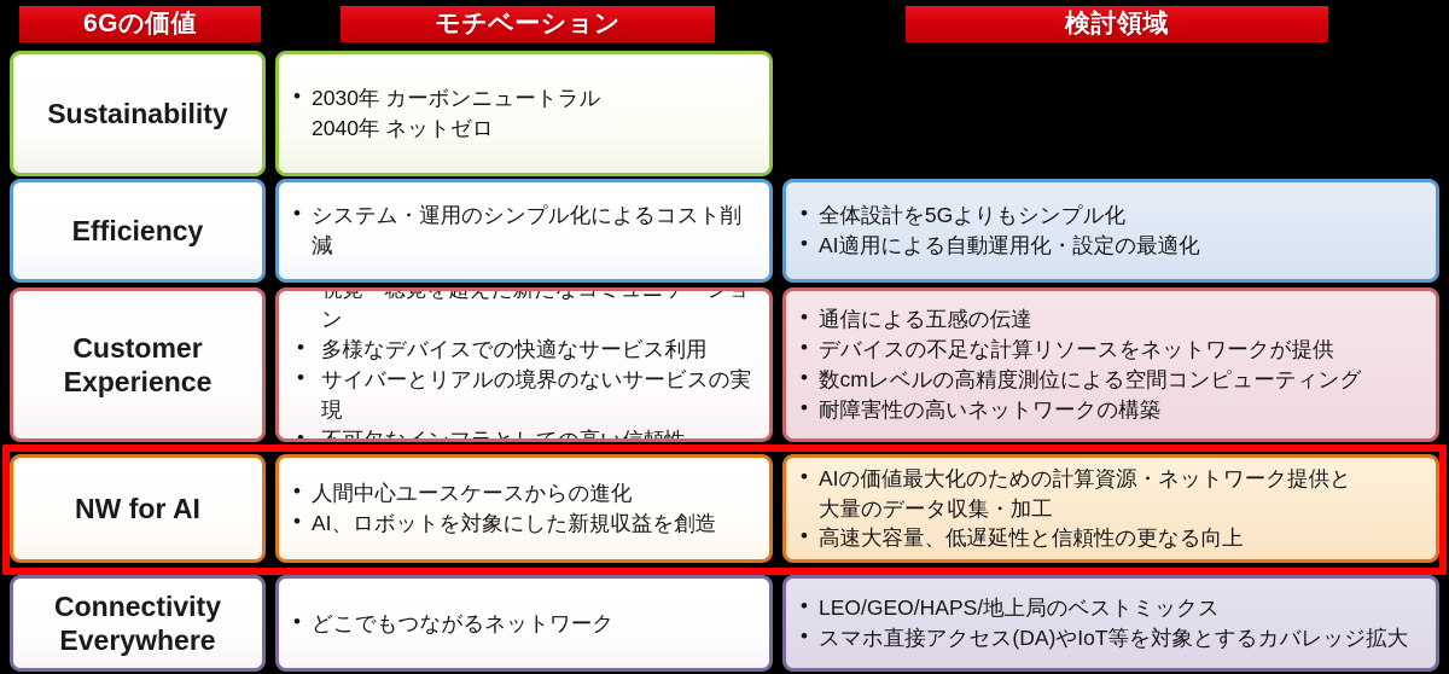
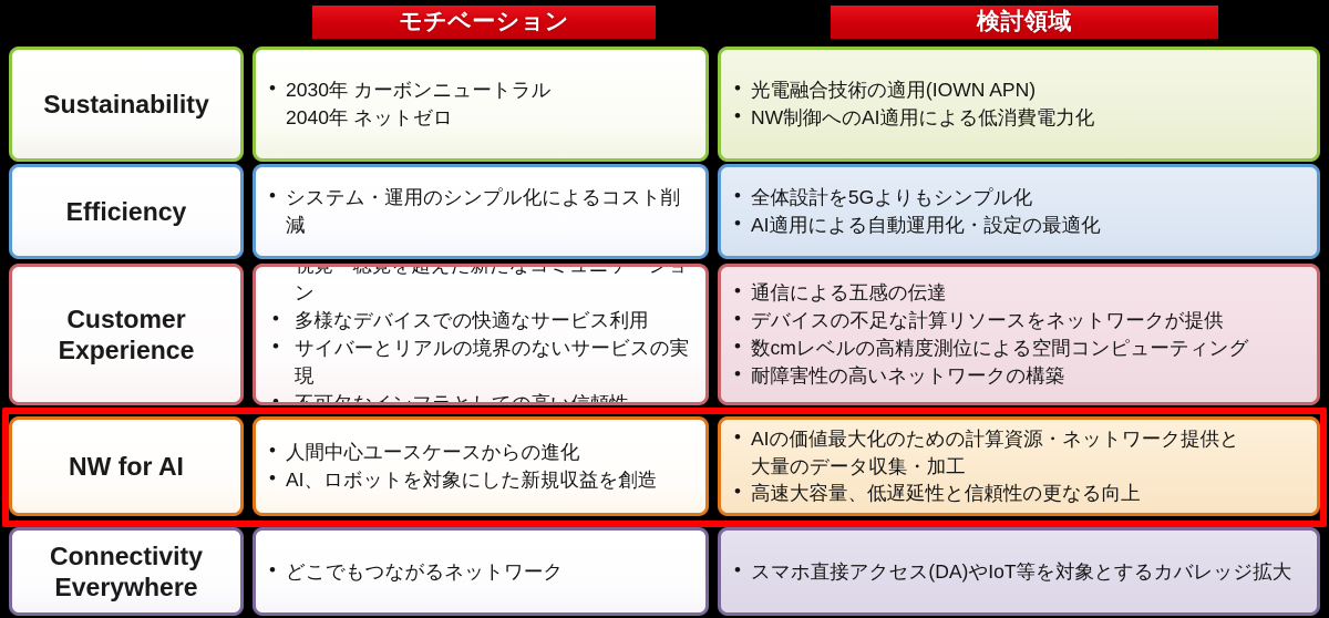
- 6Gの価値
  モチベーション
  検討領域
  Sustainability
  2030年 カーボンニュートラル
  2040年 ネットゼロ
+ 光電融合技術の適用(IOWN APN)
+ NW制御へのAI適用による低消費電力化
  Efficiency
  システム・運用のシンプル化によるコスト削減
  全体設計を5Gよりもシンプル化
  AI適用による自動運用化・設定の最適化
  Customer Experience
  多様なデバイスでの快適なサービス利用
  サイバーとリアルの境界のないサービスの実現
  通信による五感の伝達
  デバイスの不足な計算リソースをネットワークが提供
  数cmレベルの高精度測位による空間コンピューティング
  耐障害性の高いネットワークの構築
  NW for AI
  人間中心ユースケースからの進化
  AI、ロボットを対象にした新規収益を創造
  AIの価値最大化のための計算資源・ネットワーク提供と
  大量のデータ収集・加工
  高速大容量、低遅延性と信頼性の更なる向上
  Connectivity Everywhere
  どこでもつながるネットワーク
- LEO/GEO/HAPS/地上局のベストミックス
  スマホ直接アクセス(DA)やIoT等を対象とするカバレッジ拡大
